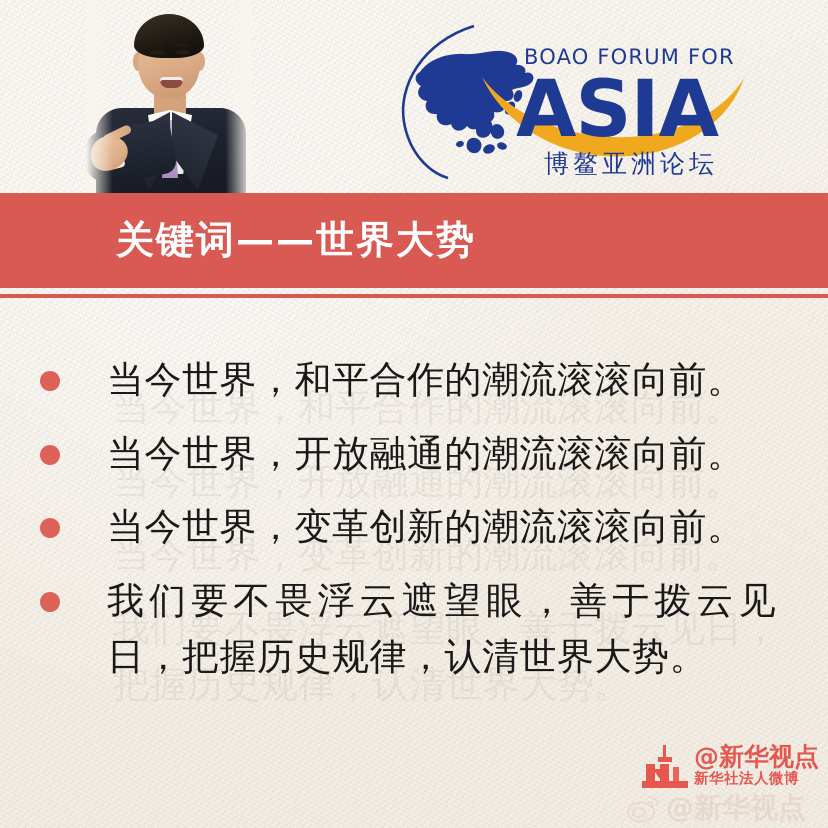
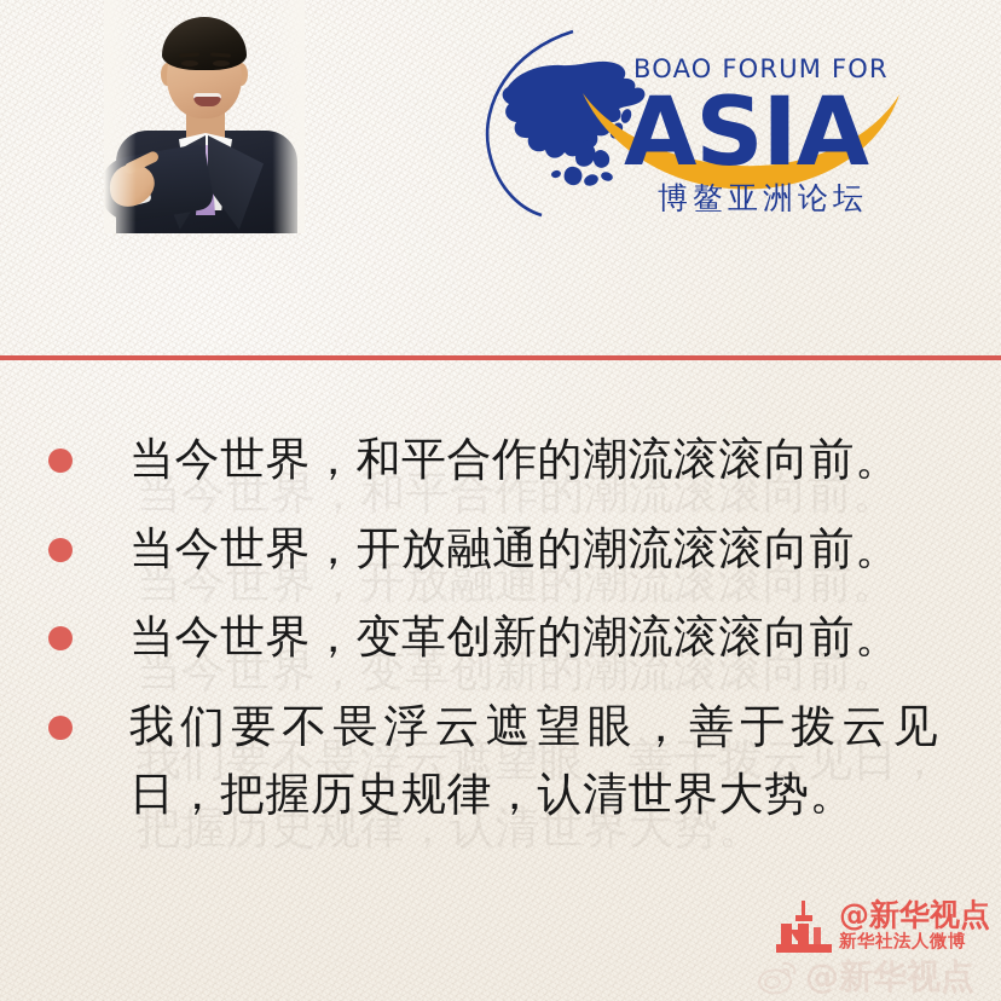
  BOAO FORUM FOR
  ASIA
  博鳌亚洲论坛
- 关键词——世界大势
  当今世界，和平合作的潮流滚滚向前。
  当今世界，开放融通的潮流滚滚向前。
  当今世界，变革创新的潮流滚滚向前。
  我们要不畏浮云遮望眼，善于拨云见日，把握历史规律，认清世界大势。
  当今世界，和平合作的潮流滚滚向前。
  当今世界，开放融通的潮流滚滚向前。
  当今世界，变革创新的潮流滚滚向前。
  我们要不畏浮云遮望眼，善于拨云见日，把握历史规律，认清世界大势。
  @新华视点
  新华社法人微博
  @新华视点
